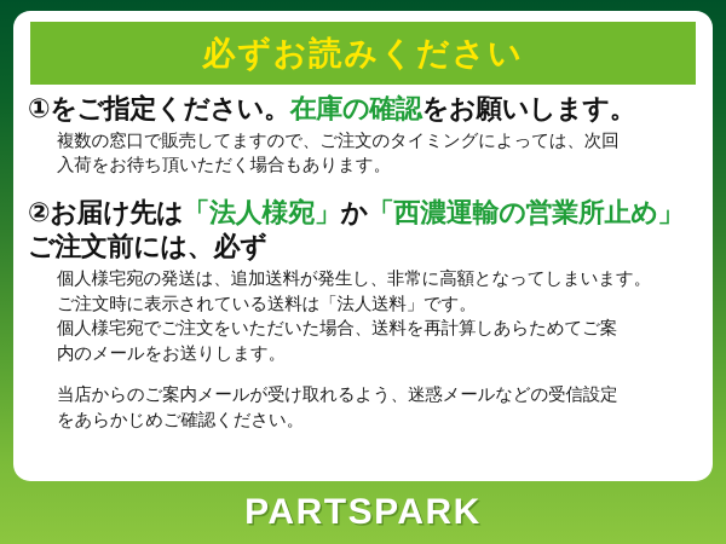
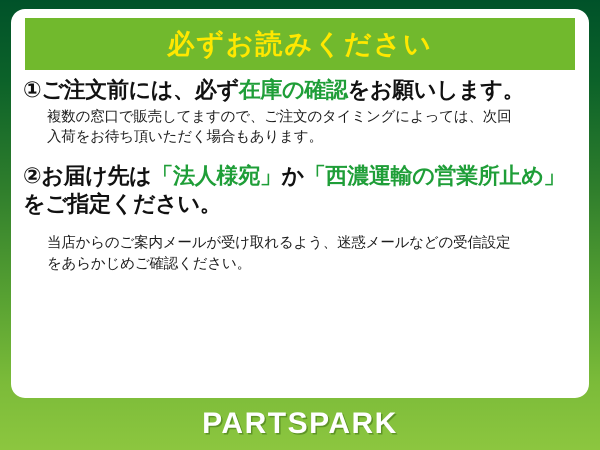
  必ずお読みください
- ①をご指定ください。在庫の確認をお願いします。
+ ①ご注文前には、必ず在庫の確認をお願いします。
  複数の窓口で販売してますので、ご注文のタイミングによっては、次回
  入荷をお待ち頂いただく場合もあります。
- ②お届け先は「法人様宛」か「西濃運輸の営業所止め」ご注文前には、必ず
+ ②お届け先は「法人様宛」か「西濃運輸の営業所止め」をご指定ください。
- 個人様宅宛の発送は、追加送料が発生し、非常に高額となってしまいます。
- ご注文時に表示されている送料は「法人送料」です。
- 個人様宅宛でご注文をいただいた場合、送料を再計算しあらためてご案
- 内のメールをお送りします。
  当店からのご案内メールが受け取れるよう、迷惑メールなどの受信設定
  をあらかじめご確認ください。
  PARTSPARK
